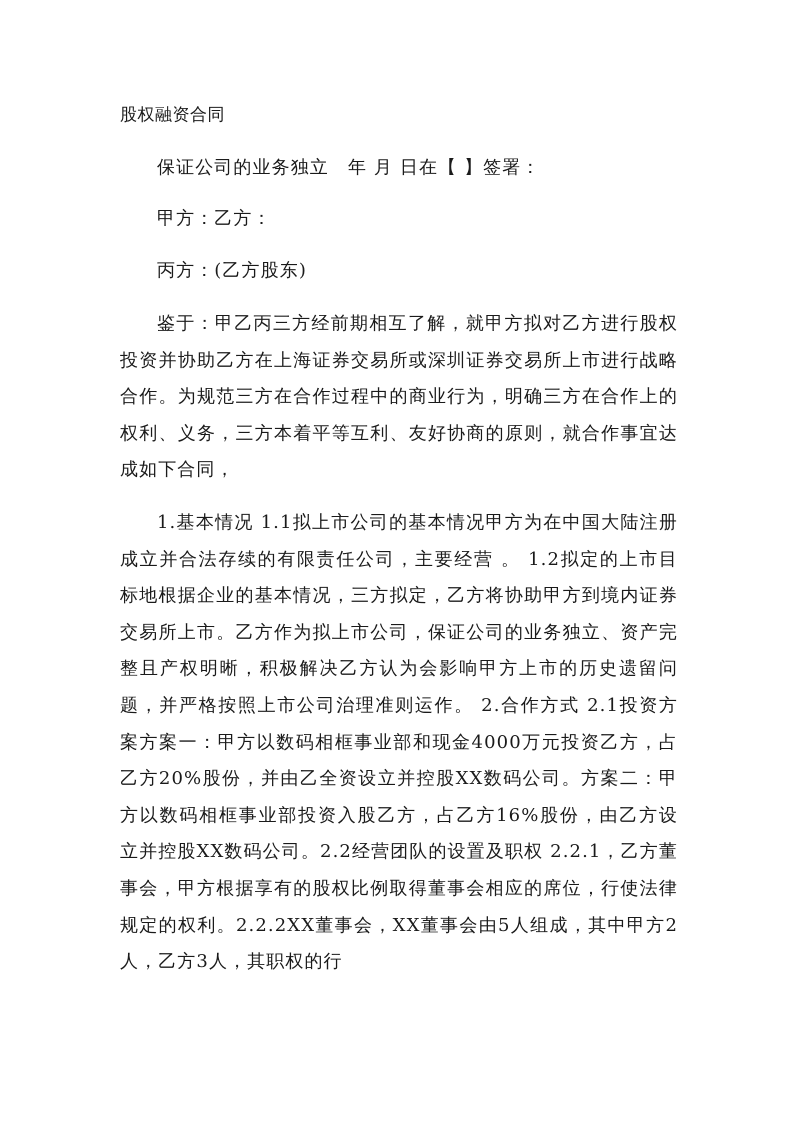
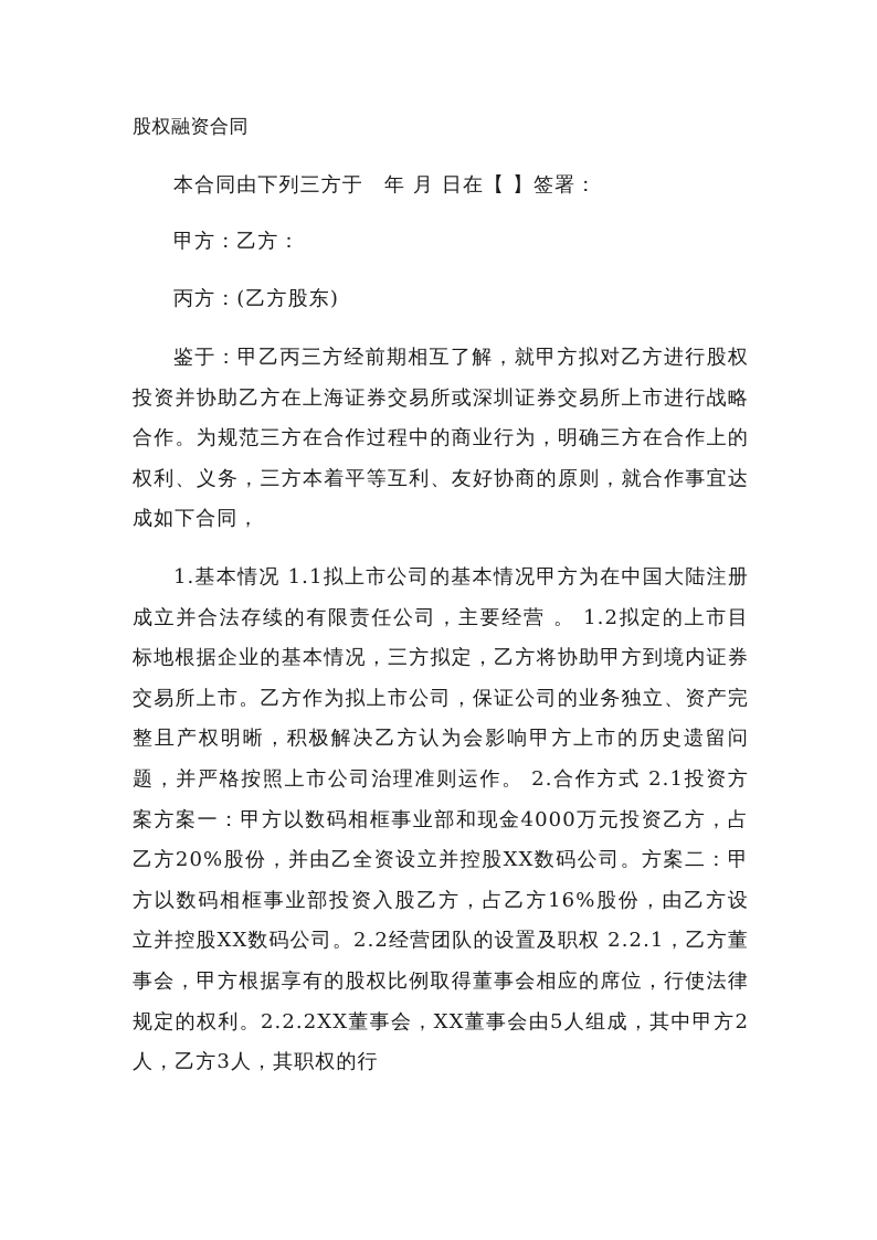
  股权融资合同
- 保证公司的业务独立 年 月 日在【 】签署：
+ 本合同由下列三方于 年 月 日在【 】签署：
  甲方：乙方：
  丙方：(乙方股东)
  鉴于：甲乙丙三方经前期相互了解，就甲方拟对乙方进行股权投资并协助乙方在上海证券交易所或深圳证券交易所上市进行战略合作。为规范三方在合作过程中的商业行为，明确三方在合作上的权利、义务，三方本着平等互利、友好协商的原则，就合作事宜达成如下合同，
  1.基本情况 1.1拟上市公司的基本情况甲方为在中国大陆注册成立并合法存续的有限责任公司，主要经营 。 1.2拟定的上市目标地根据企业的基本情况，三方拟定，乙方将协助甲方到境内证券交易所上市。乙方作为拟上市公司，保证公司的业务独立、资产完整且产权明晰，积极解决乙方认为会影响甲方上市的历史遗留问题，并严格按照上市公司治理准则运作。 2.合作方式 2.1投资方案方案一：甲方以数码相框事业部和现金4000万元投资乙方，占乙方20%股份，并由乙全资设立并控股XX数码公司。方案二：甲方以数码相框事业部投资入股乙方，占乙方16%股份，由乙方设立并控股XX数码公司。2.2经营团队的设置及职权 2.2.1，乙方董事会，甲方根据享有的股权比例取得董事会相应的席位，行使法律规定的权利。2.2.2XX董事会，XX董事会由5人组成，其中甲方2人，乙方3人，其职权的行
